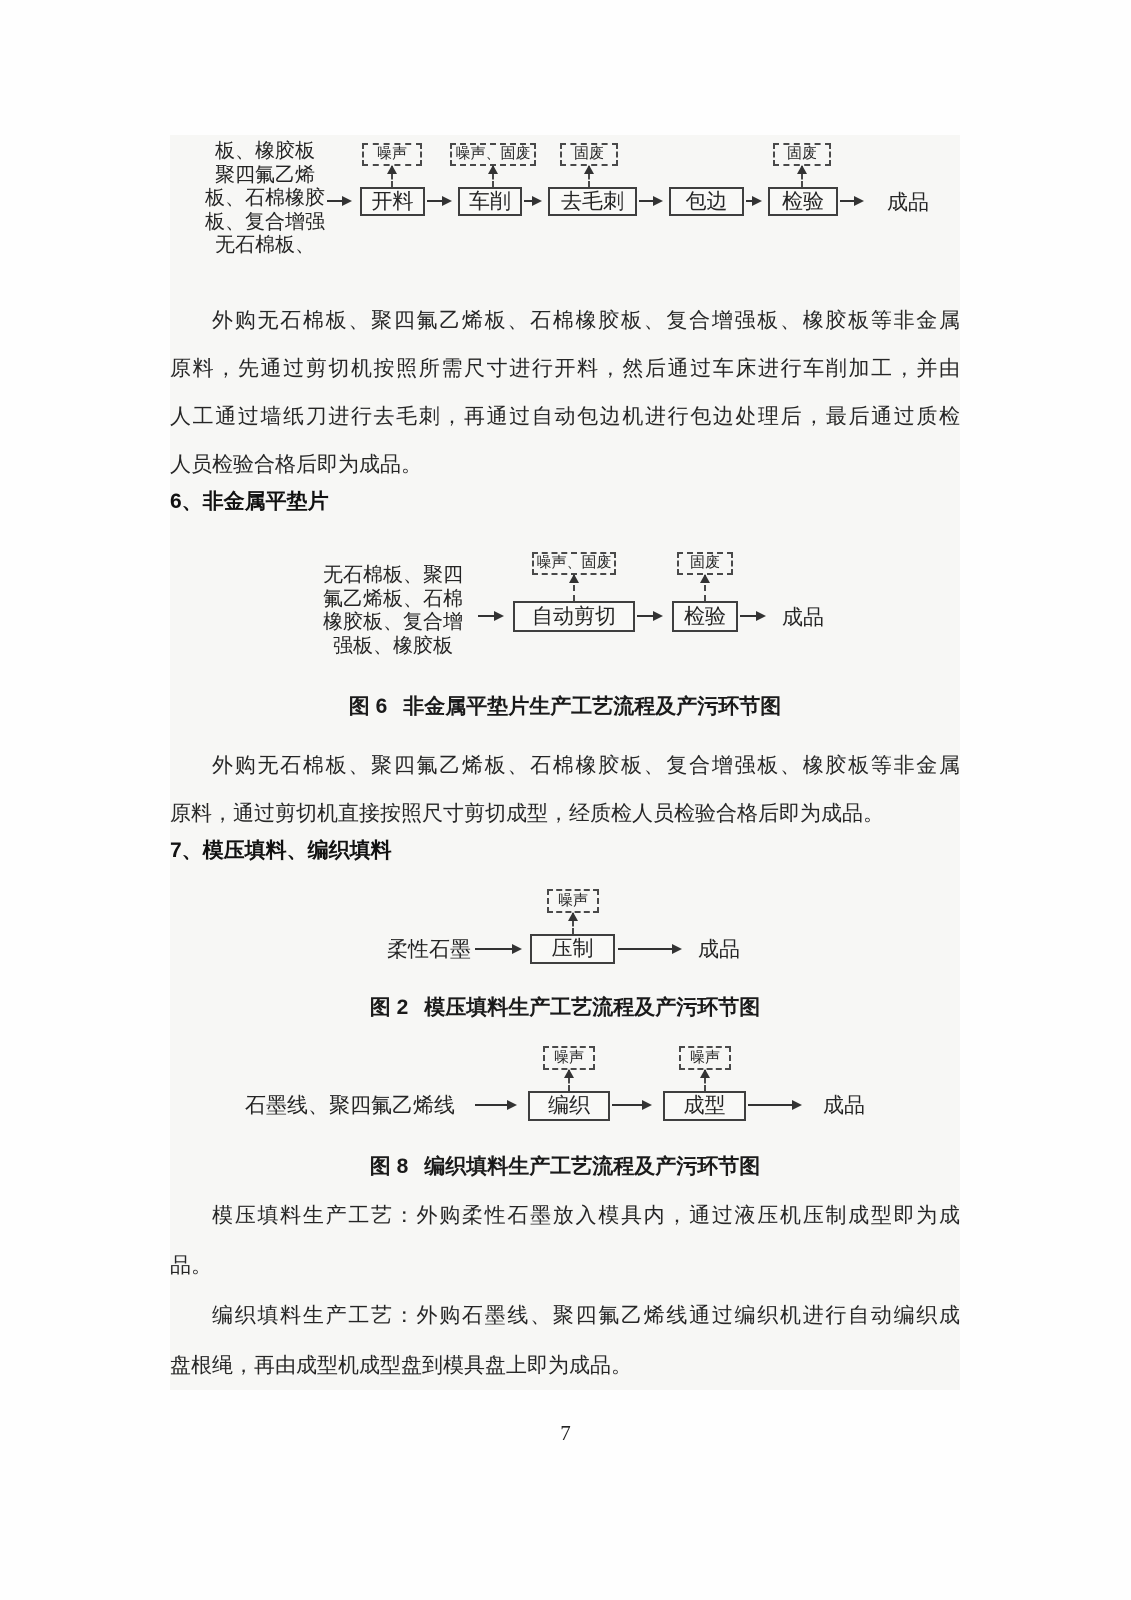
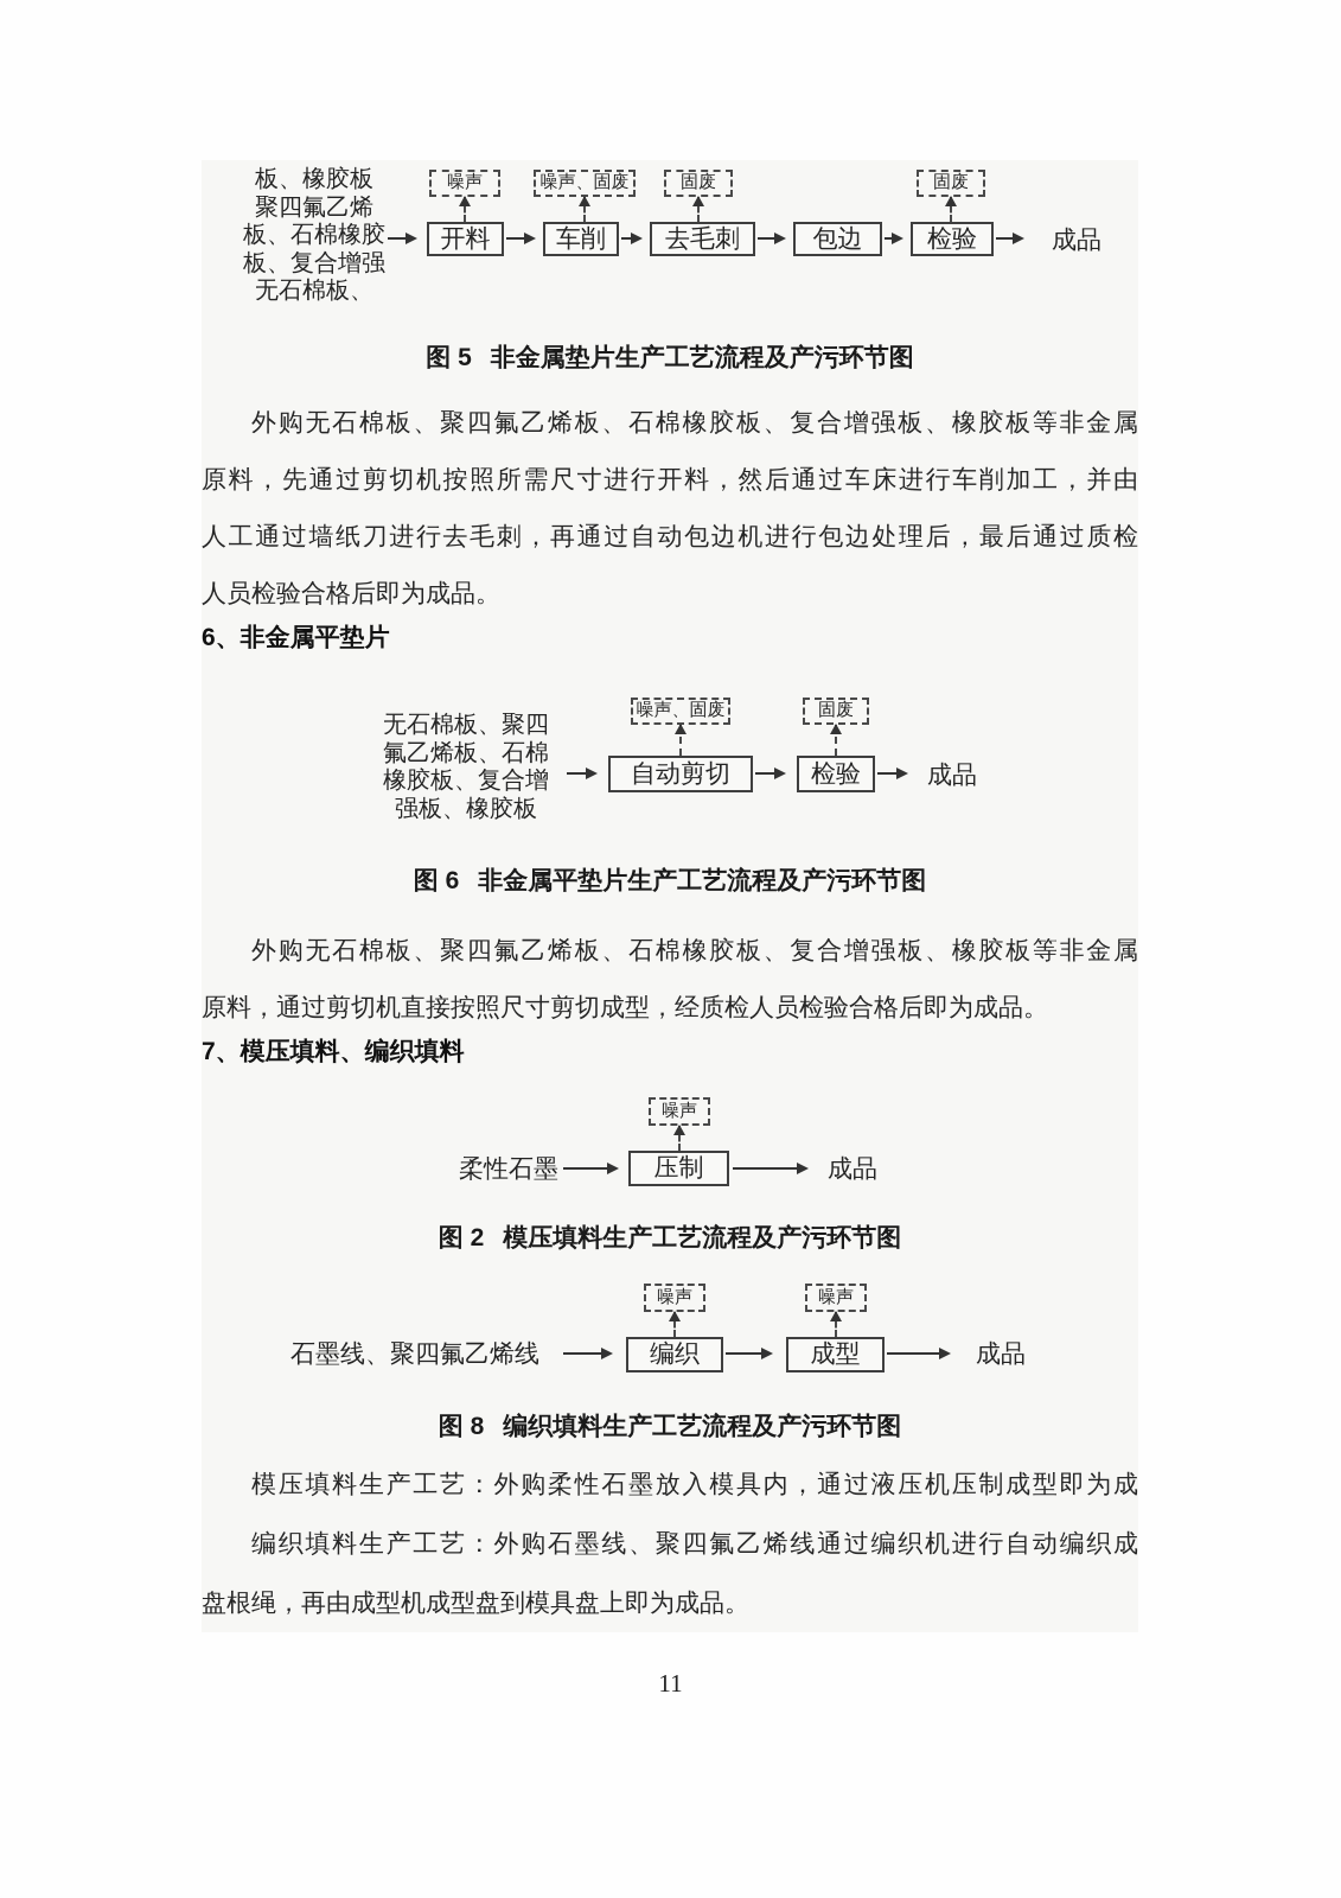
  板、橡胶板
  聚四氟乙烯
  板、石棉橡胶
  板、复合增强
  无石棉板、
  噪声
  噪声、固废
  固废
  固废
  开料
  车削
  去毛刺
  包边
  检验
  成品
+ 图 5 非金属垫片生产工艺流程及产污环节图
  外购无石棉板、聚四氟乙烯板、石棉橡胶板、复合增强板、橡胶板等非金属
  原料，先通过剪切机按照所需尺寸进行开料，然后通过车床进行车削加工，并由
  人工通过墙纸刀进行去毛刺，再通过自动包边机进行包边处理后，最后通过质检
  人员检验合格后即为成品。
  6、非金属平垫片
  无石棉板、聚四
  氟乙烯板、石棉
  橡胶板、复合增
  强板、橡胶板
  噪声、固废
  固废
  自动剪切
  检验
  成品
  图 6 非金属平垫片生产工艺流程及产污环节图
  外购无石棉板、聚四氟乙烯板、石棉橡胶板、复合增强板、橡胶板等非金属
  原料，通过剪切机直接按照尺寸剪切成型，经质检人员检验合格后即为成品。
  7、模压填料、编织填料
  噪声
  柔性石墨
  压制
  成品
  图 2 模压填料生产工艺流程及产污环节图
  噪声
  噪声
  石墨线、聚四氟乙烯线
  编织
  成型
  成品
  图 8 编织填料生产工艺流程及产污环节图
  模压填料生产工艺：外购柔性石墨放入模具内，通过液压机压制成型即为成
- 品。
  编织填料生产工艺：外购石墨线、聚四氟乙烯线通过编织机进行自动编织成
  盘根绳，再由成型机成型盘到模具盘上即为成品。
- 7
+ 11
